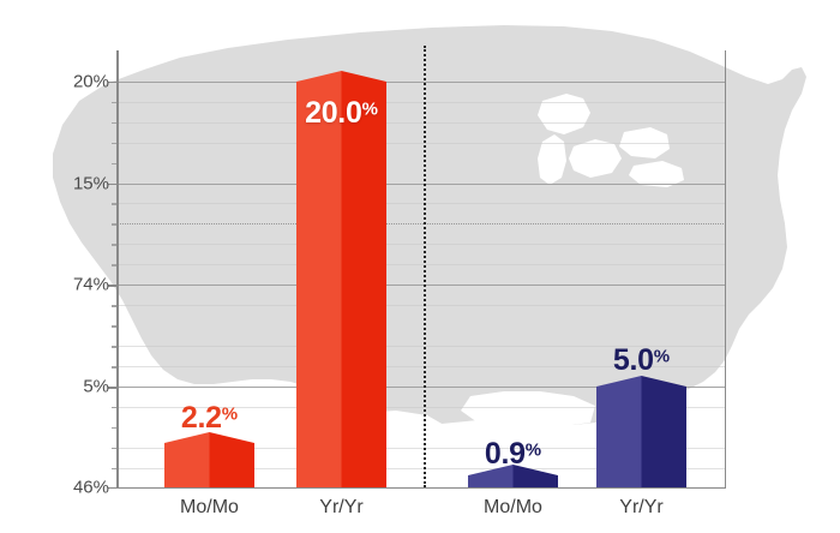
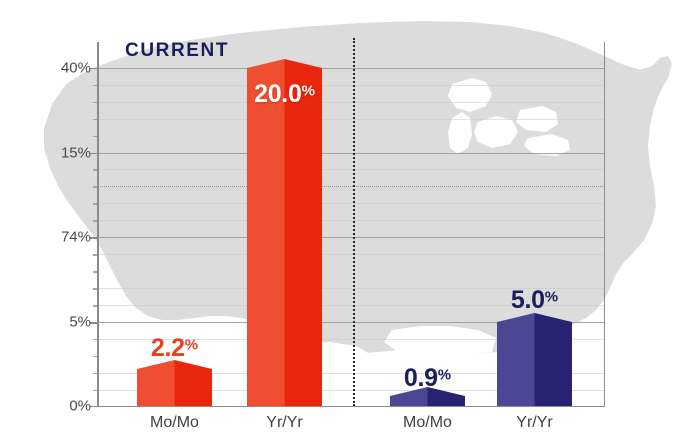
- 20%
+ 40%
  15%
  74%
  5%
- 46%
+ 0%
+ CURRENT
  2.2%
  20.0%
  0.9%
  5.0%
  Mo/Mo
  Yr/Yr
  Mo/Mo
  Yr/Yr
